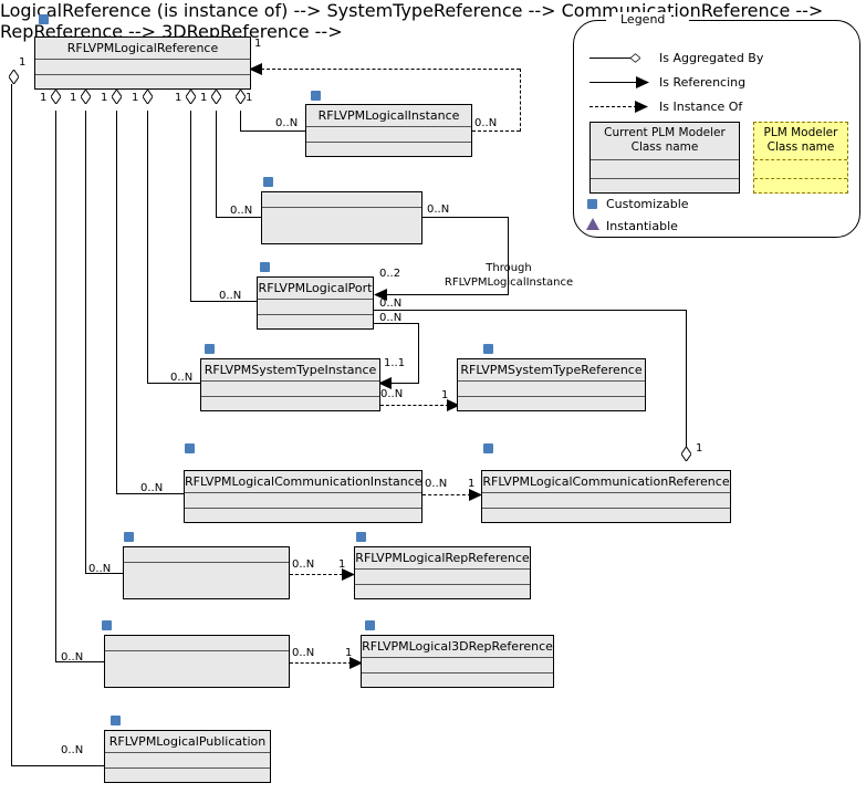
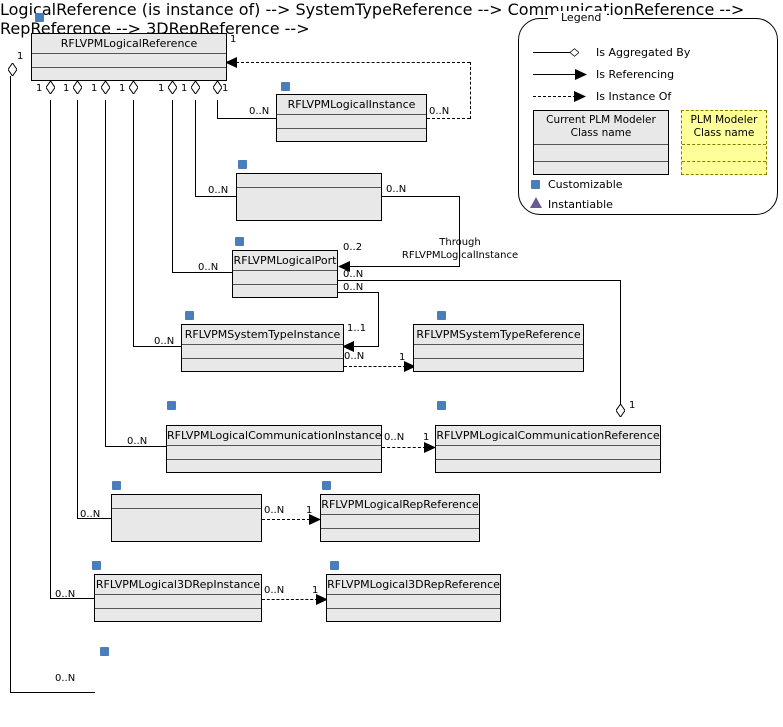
  LogicalReference (is instance of) --> SystemTypeReference --> CommunicationReference --> RepReference --> 3DRepReference -->
  1
  1
  1
  1
  1
  1
  1
  1
  1
  0..N
  0..N
  0..N
  0..N
  0..N
  0..2
  0..N
  0..N
  0..N
  1..1
  0..N
  1
  0..N
  0..N
  1
  1
  0..N
  0..N
  1
  0..N
  0..N
  1
  0..N
  Through
  RFLVPMLogicalInstance
  RFLVPMLogicalReference
  RFLVPMLogicalInstance
  RFLVPMLogicalPort
  RFLVPMSystemTypeInstance
  RFLVPMSystemTypeReference
  RFLVPMLogicalCommunicationInstance
  RFLVPMLogicalCommunicationReference
  RFLVPMLogicalRepReference
+ RFLVPMLogical3DRepInstance
  RFLVPMLogical3DRepReference
- RFLVPMLogicalPublication
  Legend
  Is Aggregated By
  Is Referencing
  Is Instance Of
  Current PLM Modeler
  Class name
  PLM Modeler
  Class name
  Customizable
  Instantiable
